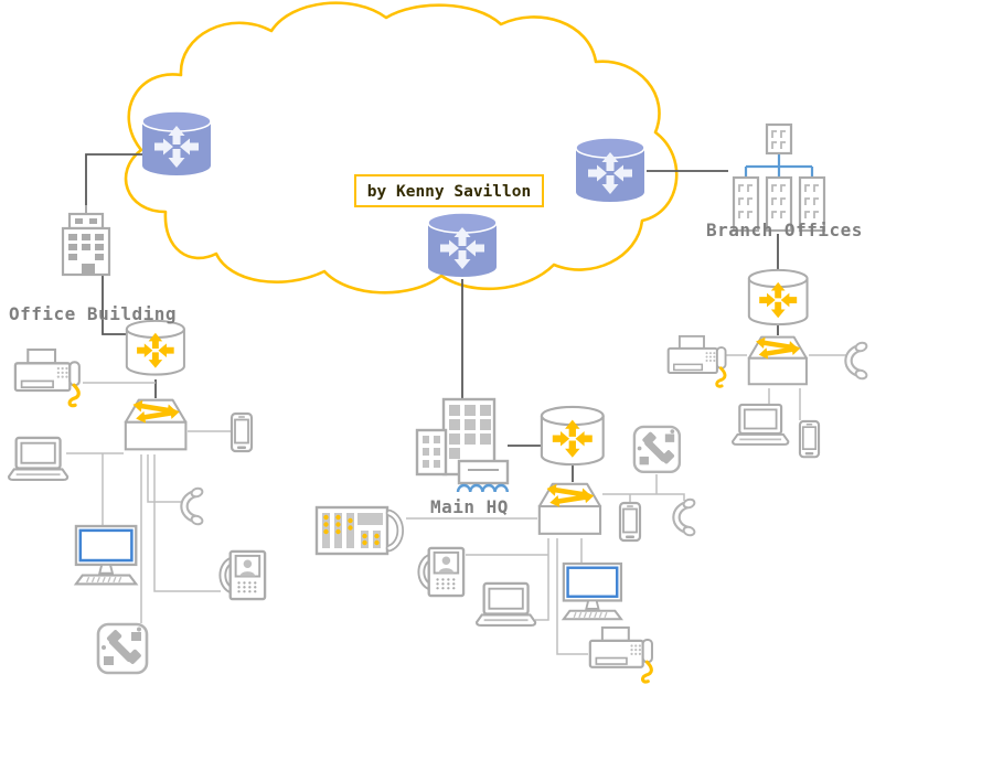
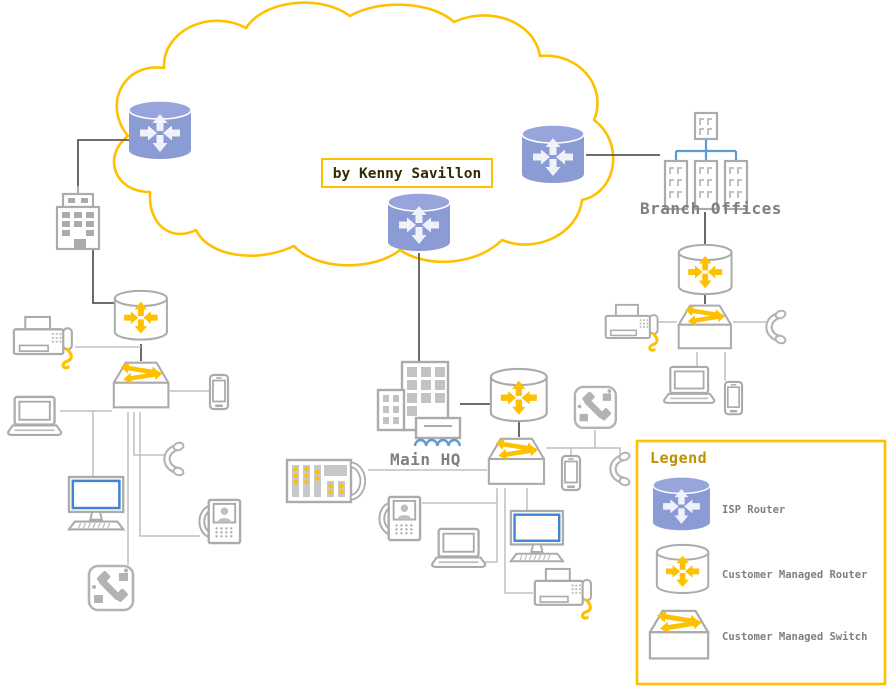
  by Kenny Savillon
- Office Building
  Branch Offices
  Main HQ
+ Legend
+ ISP Router
+ Customer Managed Router
+ Customer Managed Switch
